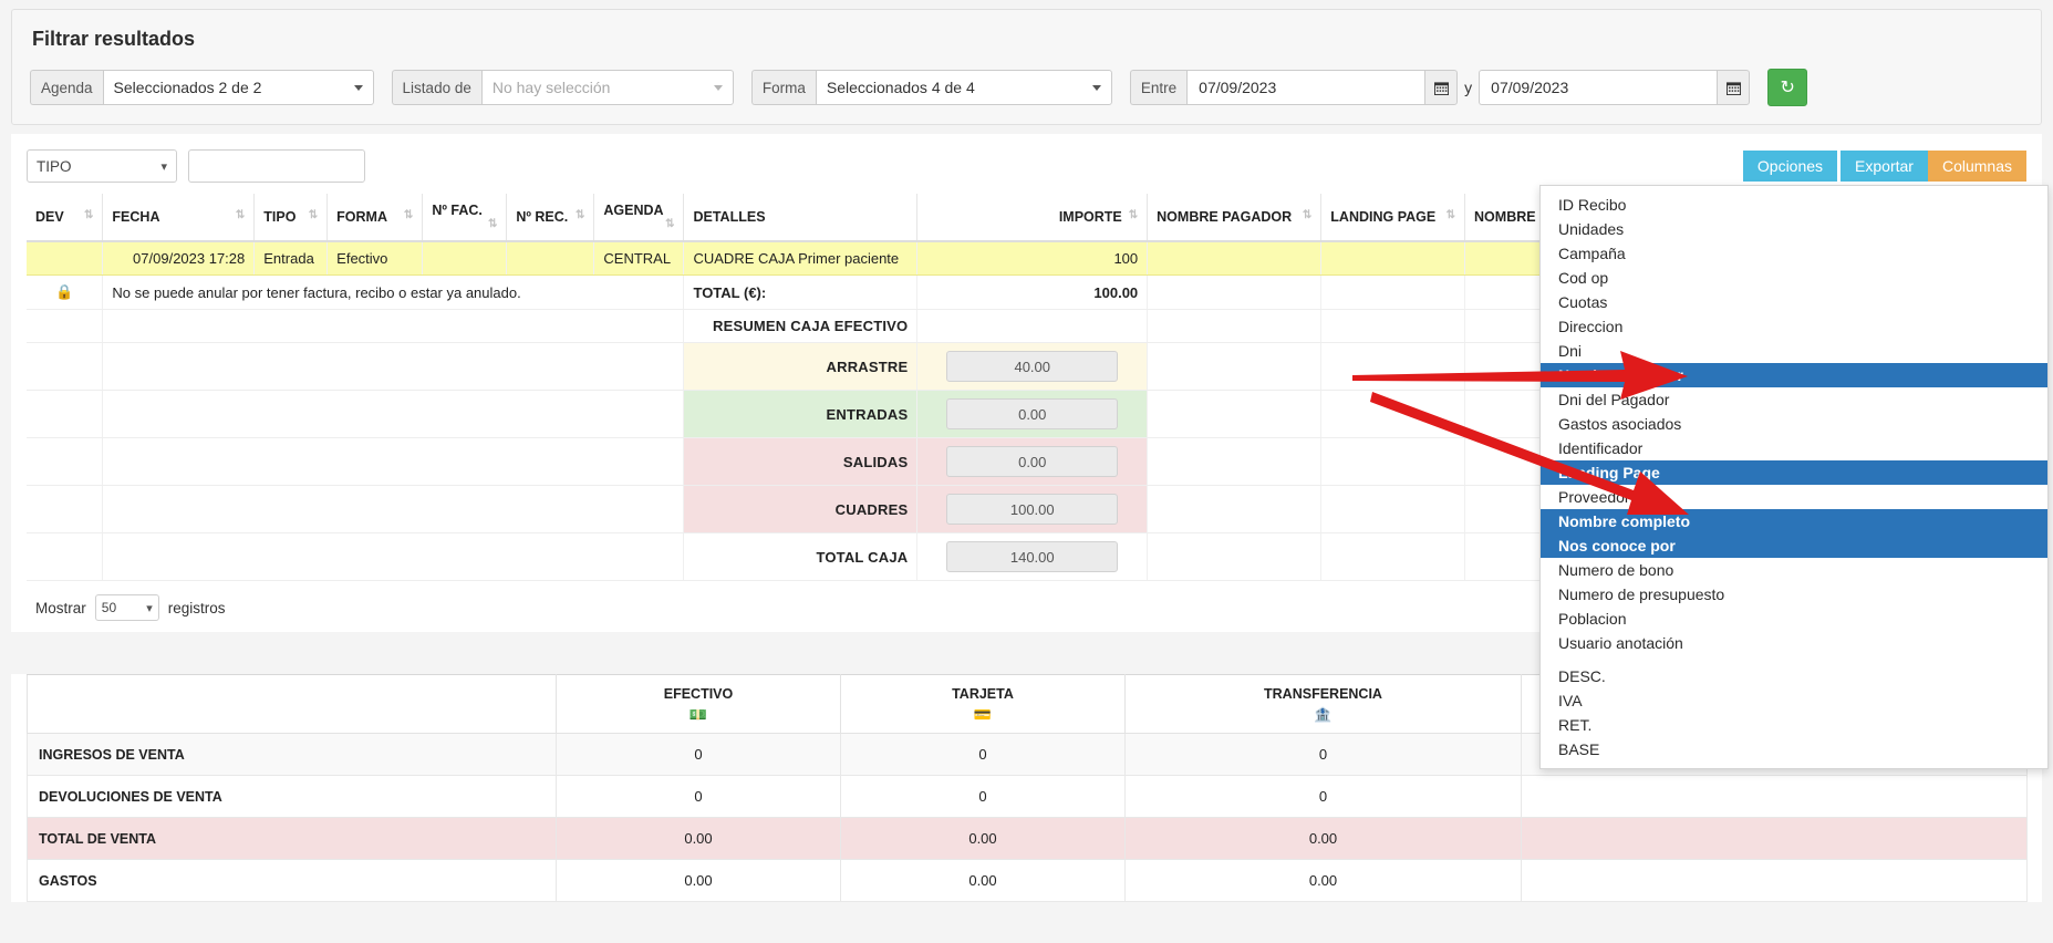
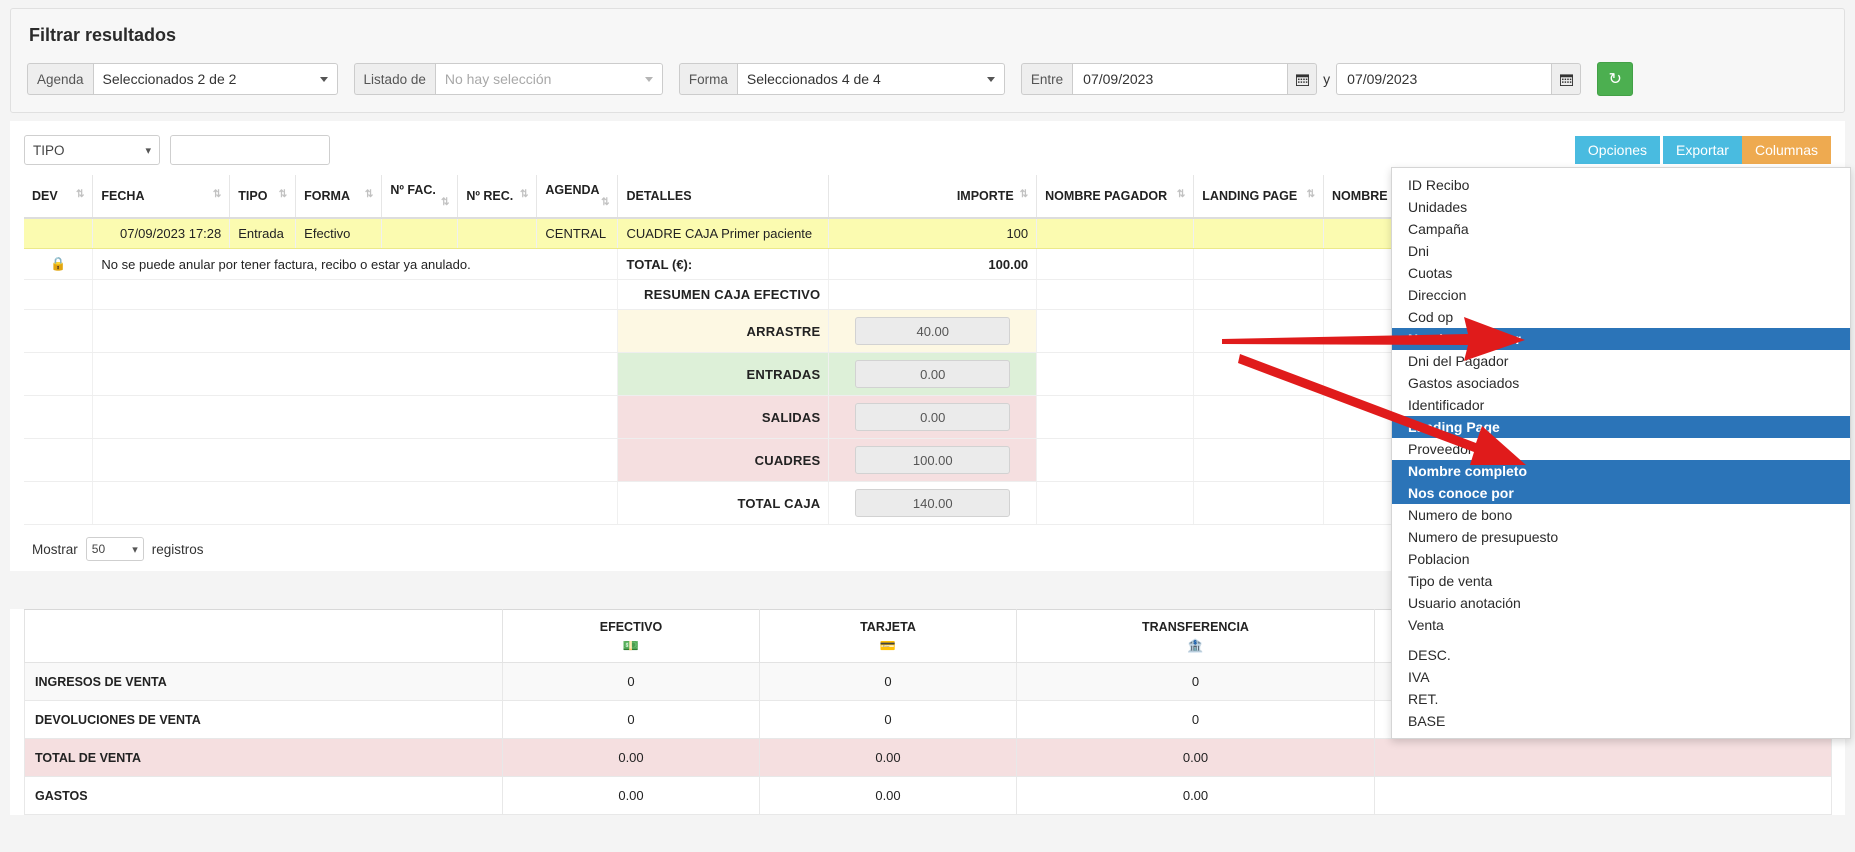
  Filtrar resultados
  Agenda
  Seleccionados 2 de 2
  Listado de
  No hay selección
  Forma
  Seleccionados 4 de 4
  Entre
  07/09/2023
  y
  07/09/2023
  ↻
  TIPO
  ▾
  Opciones
  Exportar
  Columnas
  DEV ⇅	FECHA ⇅	TIPO ⇅	FORMA ⇅	Nº FAC.⇅	Nº REC. ⇅	AGENDA⇅	DETALLES	IMPORTE ⇅	NOMBRE PAGADOR ⇅	LANDING PAGE ⇅	NOMBRE
  	07/09/2023 17:28	Entrada	Efectivo			CENTRAL	CUADRE CAJA Primer paciente	100
  🔒	No se puede anular por tener factura, recibo o estar ya anulado.	TOTAL (€):	100.00
  		RESUMEN CAJA EFECTIVO
  		ARRASTRE	40.00
  		ENTRADAS	0.00
  		SALIDAS	0.00
  		CUADRES	100.00
  		TOTAL CAJA	140.00
  Mostrar
  50
  ▾
  registros
  ID Recibo
  Unidades
  Campaña
- Cod op
+ Dni
  Cuotas
  Direccion
- Dni
+ Cod op
  Dni del Pagador
  Gastos asociados
  Identificador
  ding Page
  Proveedo
  Nombre completo
  Nos conoce por
  Numero de bono
  Numero de presupuesto
  Poblacion
+ Tipo de venta
  Usuario anotación
+ Venta
  DESC.
  IVA
  RET.
  BASE
  	EFECTIVO 💵	TARJETA 💳	TRANSFERENCIA 🏦
  INGRESOS DE VENTA	0	0	0
  DEVOLUCIONES DE VENTA	0	0	0
  TOTAL DE VENTA	0.00	0.00	0.00
  GASTOS	0.00	0.00	0.00
